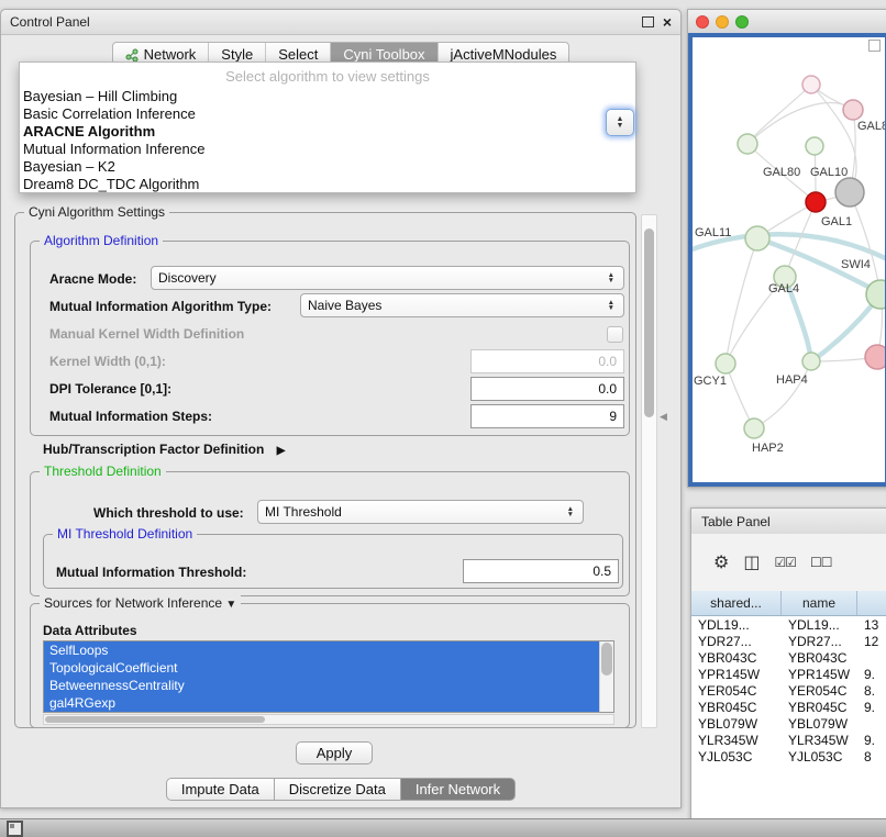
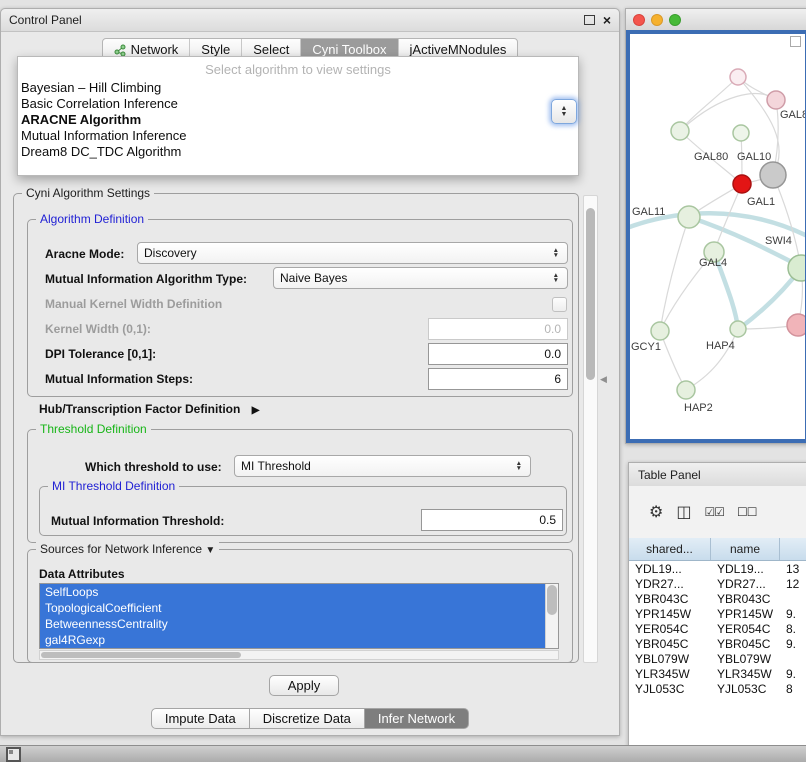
  Control Panel
  ×
  Network
  Style
  Select
  Cyni Toolbox
  jActiveMNodules
  Cyni Algorithm Settings
  Algorithm Definition
  Aracne Mode:
  Discovery
  Mutual Information Algorithm Type:
  Naive Bayes
  Manual Kernel Width Definition
  Kernel Width (0,1):
  0.0
  DPI Tolerance [0,1]:
  0.0
  Mutual Information Steps:
- 9
+ 6
  Hub/Transcription Factor Definition ▶
  Threshold Definition
  Which threshold to use:
  MI Threshold
  MI Threshold Definition
  Mutual Information Threshold:
  0.5
  Sources for Network Inference ▼
  Data Attributes
  SelfLoops
  TopologicalCoefficient
  BetweennessCentrality
  gal4RGexp
  Apply
  Impute Data
  Discretize Data
  Infer Network
  ◀
  Select algorithm to view settings
  Bayesian – Hill Climbing
  Basic Correlation Inference
  ARACNE Algorithm
  Mutual Information Inference
- Bayesian – K2
  Dream8 DC_TDC Algorithm
  GAL
  GAL80
  GAL10
  GAL1
  GAL11
  SWI4
  GAL4
  GCY1
  HAP4
  HAP2
  Table Panel
  ⚙
  ◫
  ☑☑
  ☐☐
  shared...
  name
  YDL19...
  YDL19...
  13
  YDR27...
  YDR27...
  12
  YBR043C
  YBR043C
  YPR145W
  YPR145W
  9.
  YER054C
  YER054C
  8.
  YBR045C
  YBR045C
  9.
  YBL079W
  YBL079W
  YLR345W
  YLR345W
  9.
  YJL053C
  YJL053C
  8
